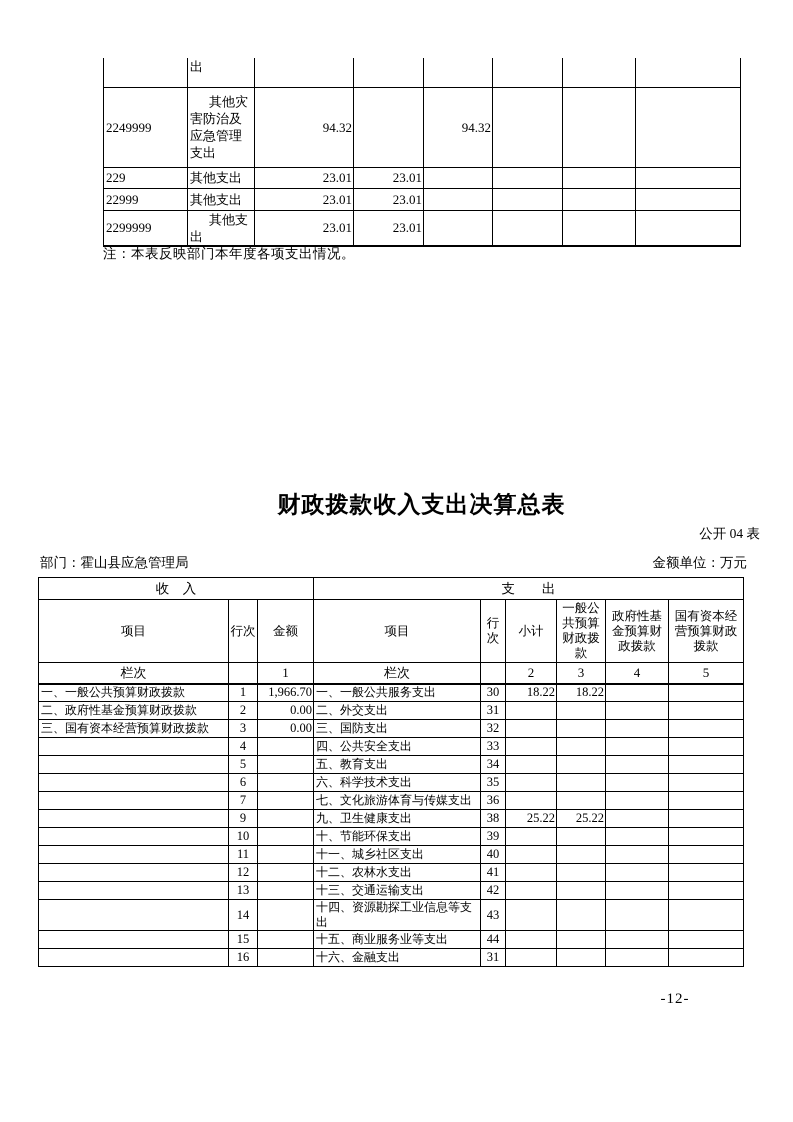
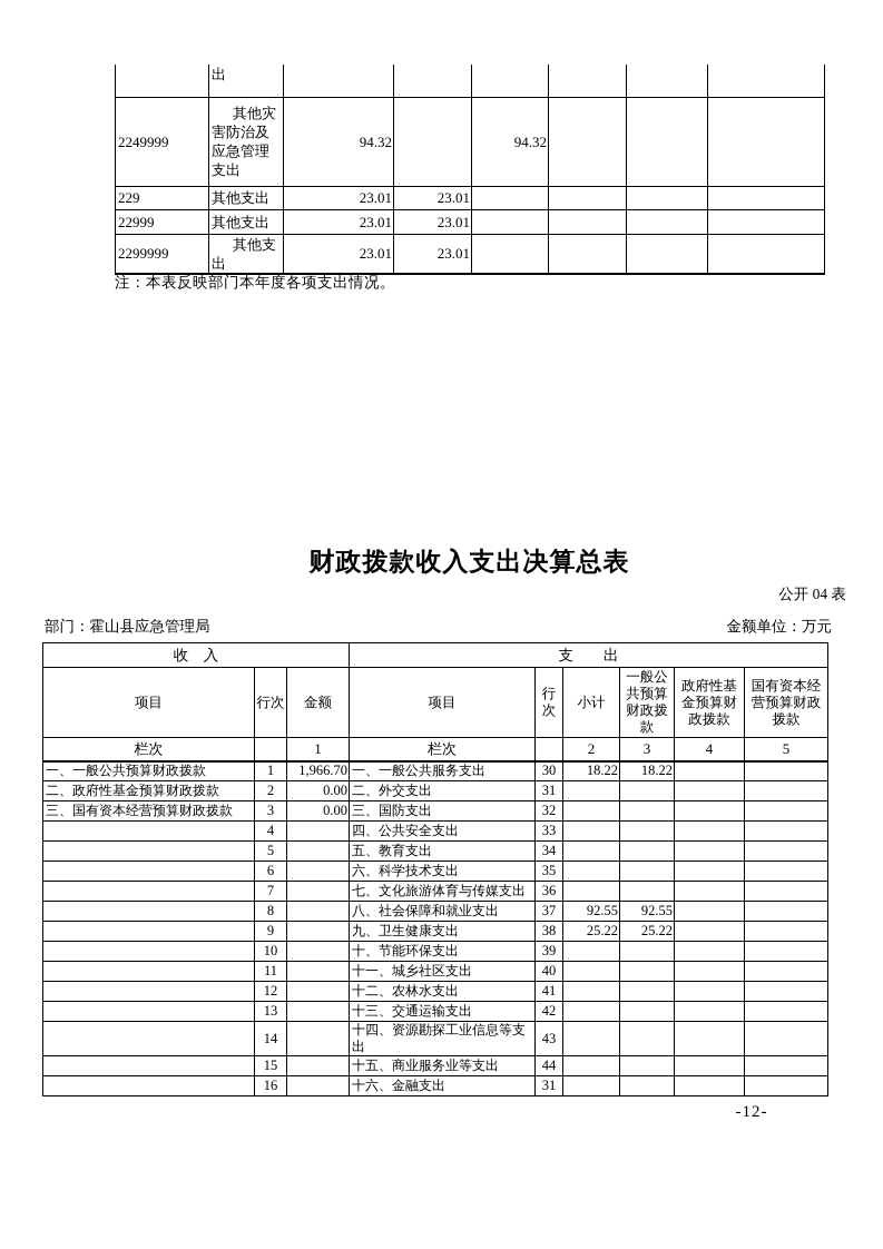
  	出
  2249999	其他灾害防治及应急管理支出	94.32		94.32
  229	其他支出	23.01	23.01
  22999	其他支出	23.01	23.01
  2299999	其他支出	23.01	23.01
  注：本表反映部门本年度各项支出情况。
  财政拨款收入支出决算总表
  公开 04 表
  部门：霍山县应急管理局
  金额单位：万元
  收 入	支 出
  项目	行次	金额	项目	行次	小计	一般公共预算财政拨款	政府性基金预算财政拨款	国有资本经营预算财政拨款
  栏次		1	栏次		2	3	4	5
  一、一般公共预算财政拨款	1	1,966.70	一、一般公共服务支出	30	18.22	18.22
  二、政府性基金预算财政拨款	2	0.00	二、外交支出	31
  三、国有资本经营预算财政拨款	3	0.00	三、国防支出	32
  	4		四、公共安全支出	33
  	5		五、教育支出	34
  	6		六、科学技术支出	35
  	7		七、文化旅游体育与传媒支出	36
+ 	8		八、社会保障和就业支出	37	92.55	92.55
  	9		九、卫生健康支出	38	25.22	25.22
  	10		十、节能环保支出	39
  	11		十一、城乡社区支出	40
  	12		十二、农林水支出	41
  	13		十三、交通运输支出	42
  	14		十四、资源勘探工业信息等支出	43
  	15		十五、商业服务业等支出	44
  	16		十六、金融支出	31
  -12-
